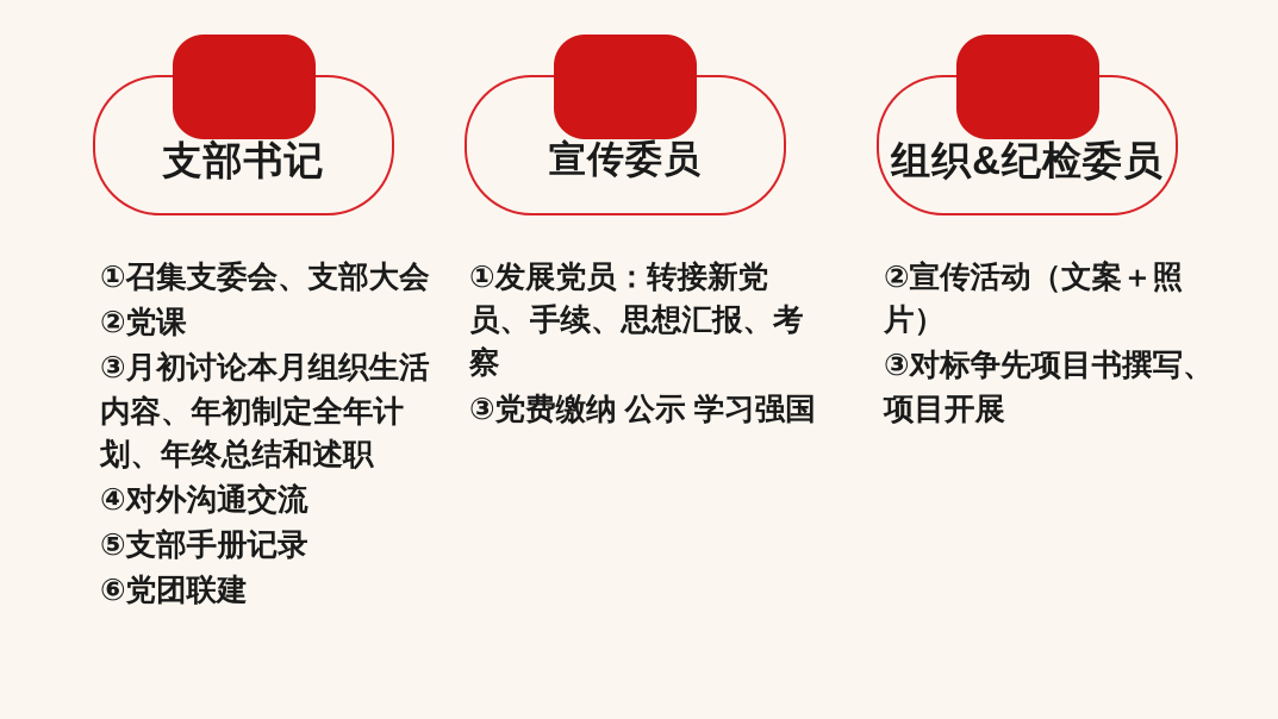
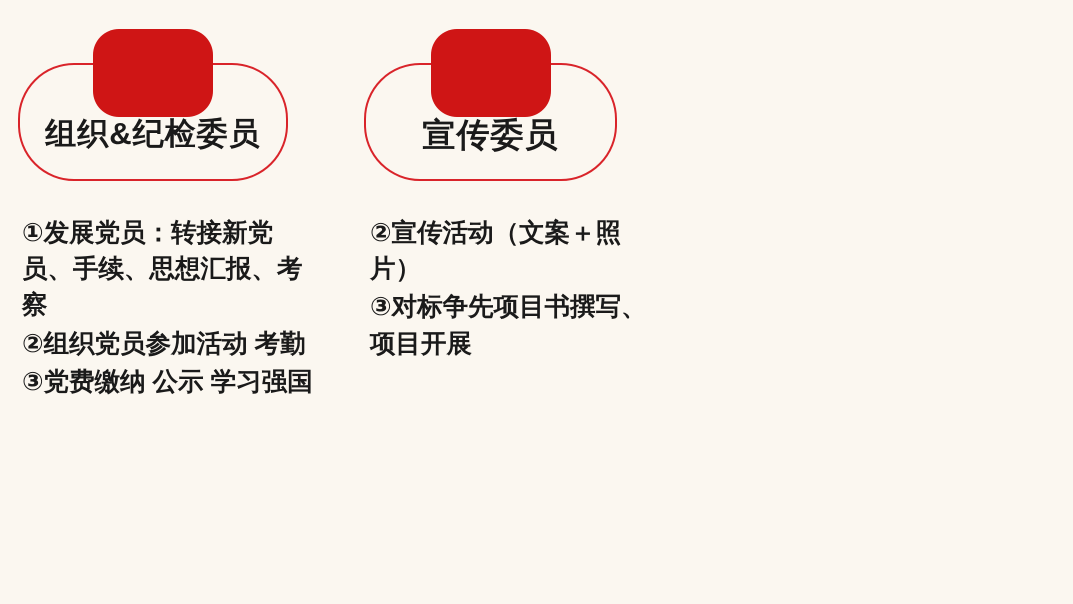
- 支部书记
- ①召集支委会、支部大会
- ②党课
- ③月初讨论本月组织生活内容、年初制定全年计划、年终总结和述职
- ④对外沟通交流
- ⑤支部手册记录
- ⑥党团联建
- 宣传委员
+ 组织&纪检委员
  ①发展党员：转接新党员、手续、思想汇报、考察
+ ②组织党员参加活动 考勤
  ③党费缴纳 公示 学习强国
- 组织&纪检委员
+ 宣传委员
  ②宣传活动（文案＋照片）
  ③对标争先项目书撰写、项目开展
